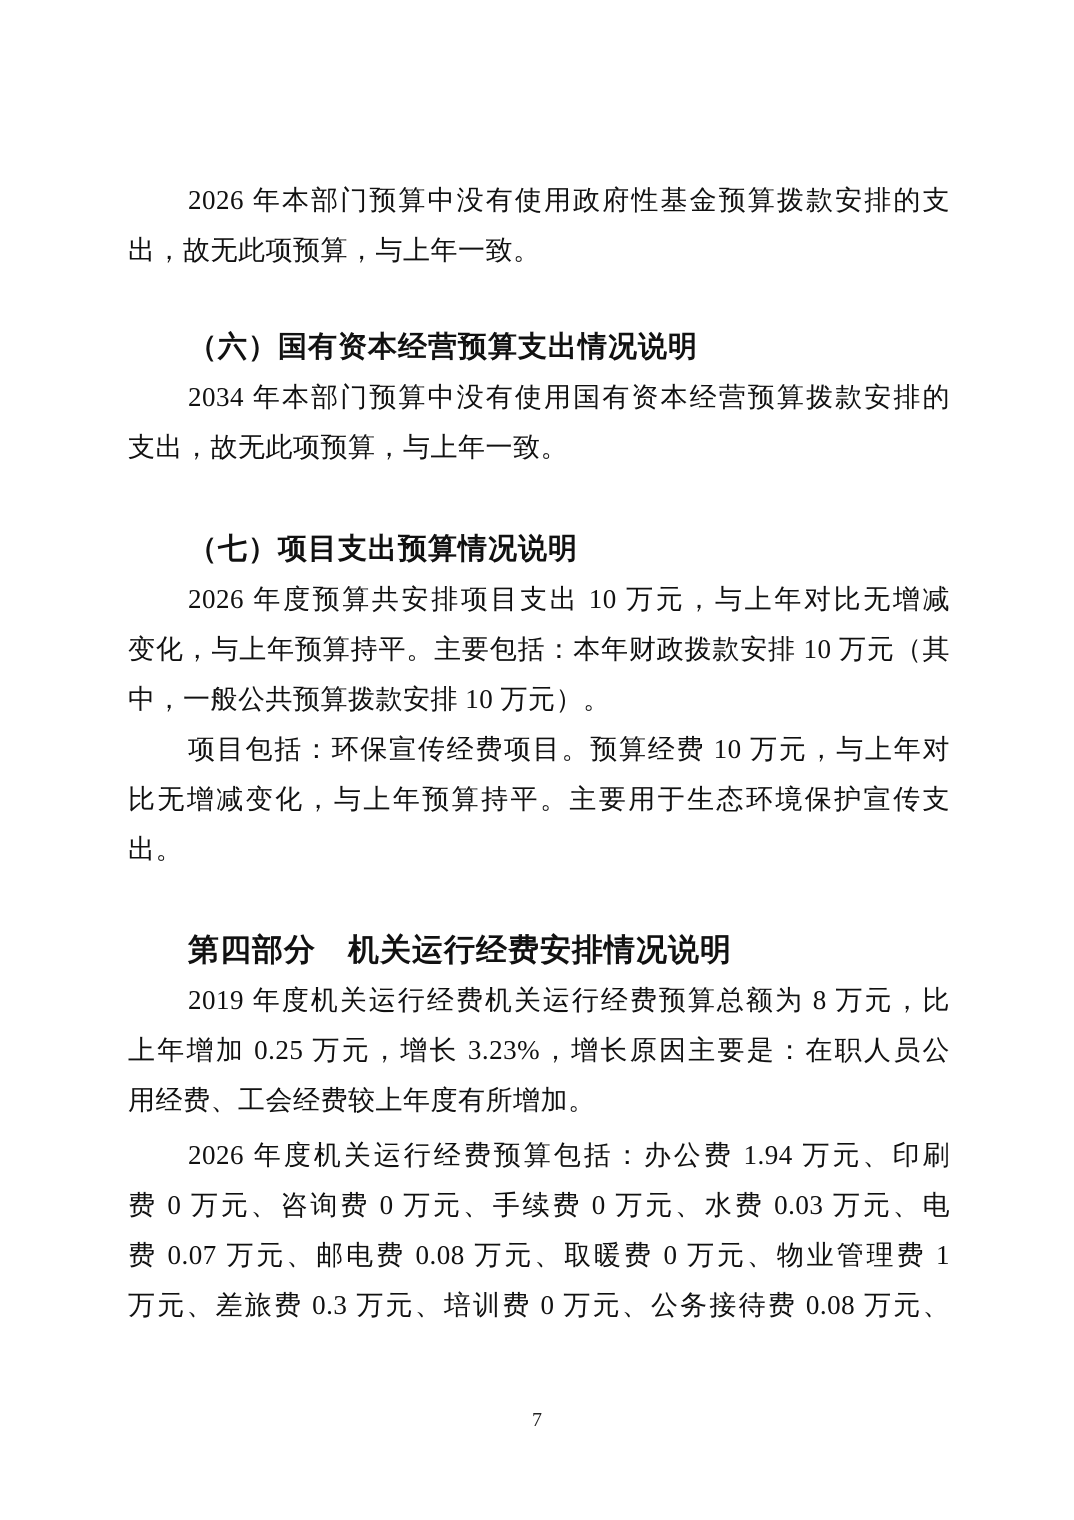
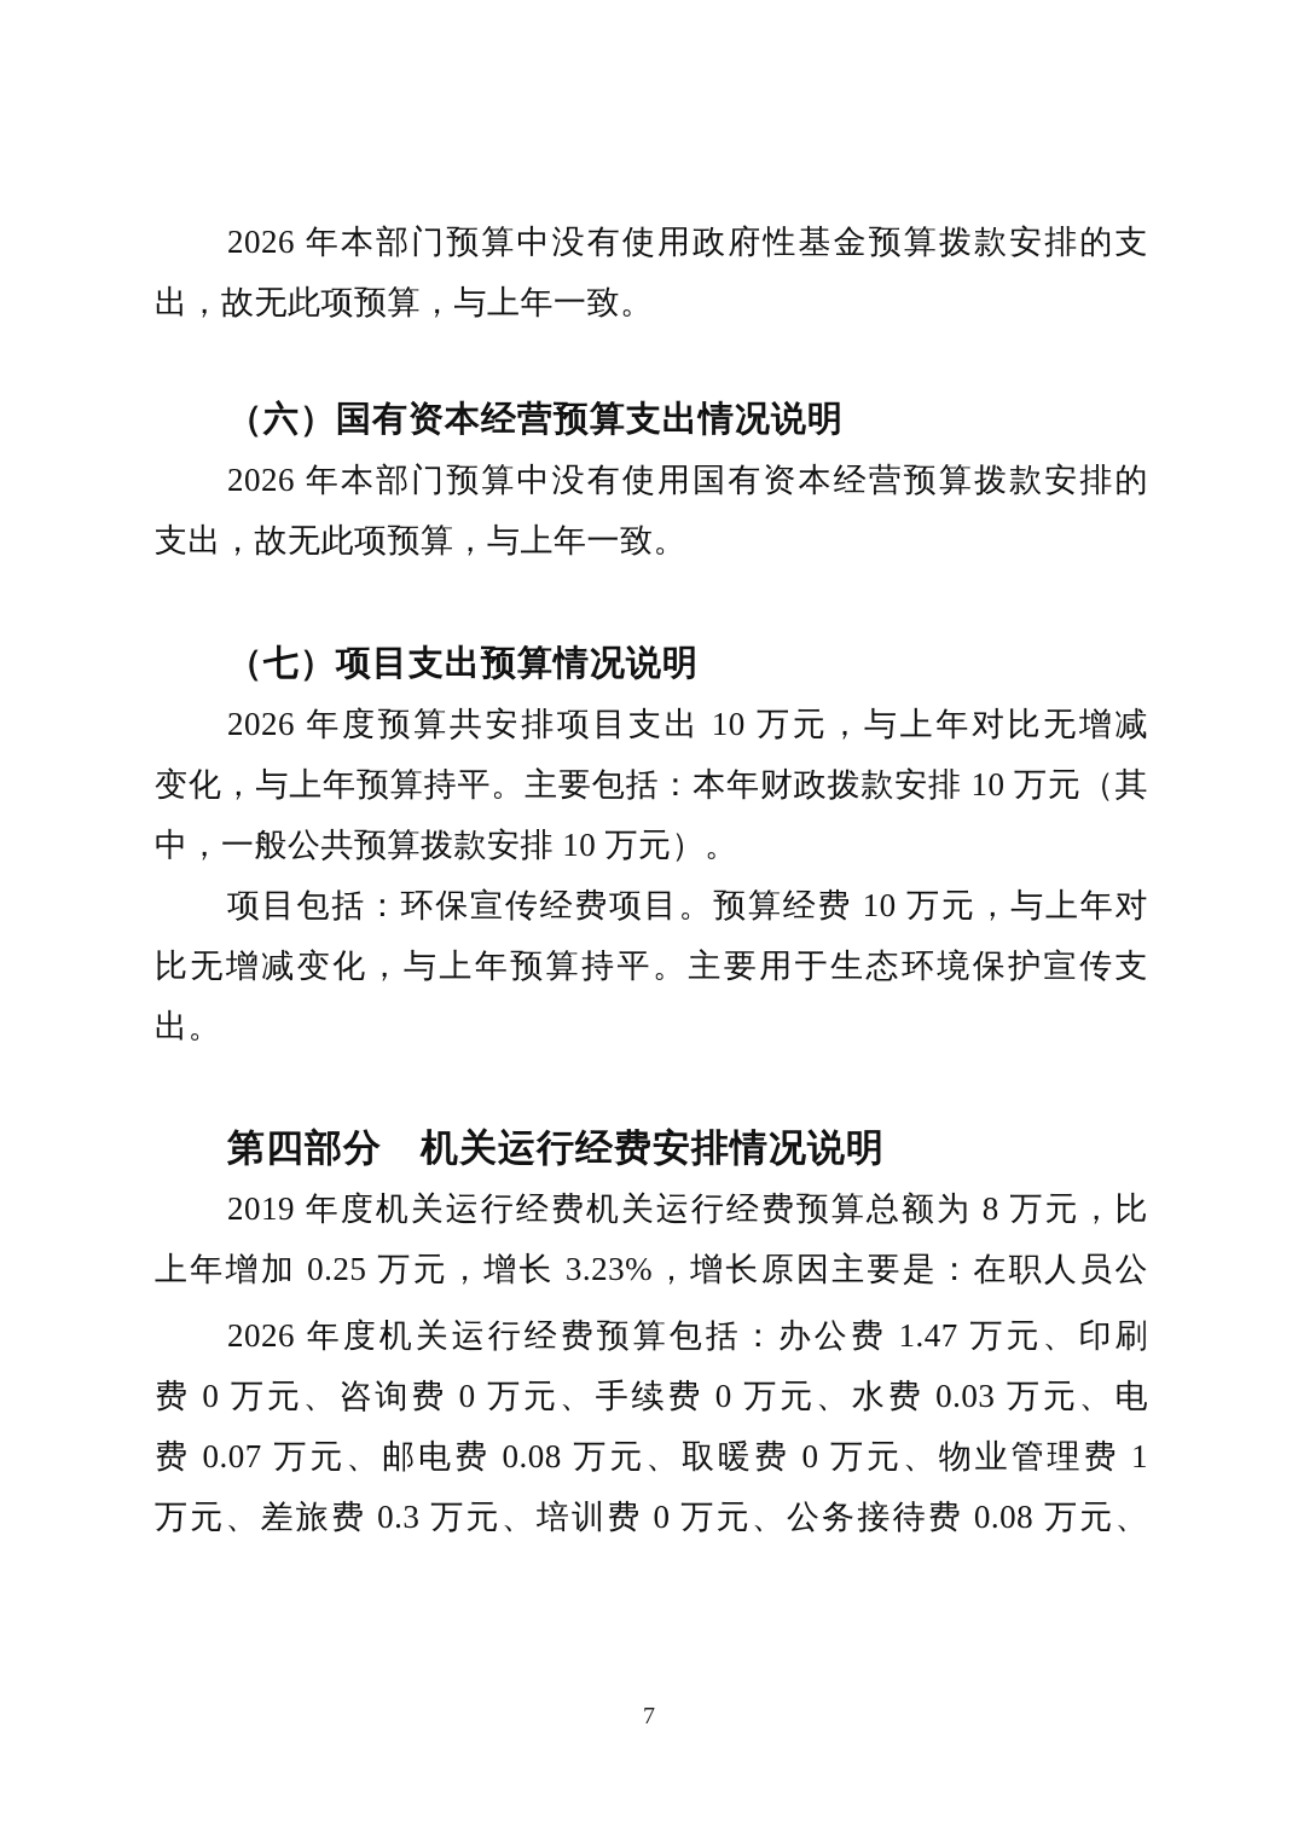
  2026 年本部门预算中没有使用政府性基金预算拨款安排的支
  出，故无此项预算，与上年一致。
  （六）国有资本经营预算支出情况说明
- 2034 年本部门预算中没有使用国有资本经营预算拨款安排的
+ 2026 年本部门预算中没有使用国有资本经营预算拨款安排的
  支出，故无此项预算，与上年一致。
  （七）项目支出预算情况说明
  2026 年度预算共安排项目支出 10 万元，与上年对比无增减
  变化，与上年预算持平。主要包括：本年财政拨款安排 10 万元（其
  中，一般公共预算拨款安排 10 万元）。
  项目包括：环保宣传经费项目。预算经费 10 万元，与上年对
  比无增减变化，与上年预算持平。主要用于生态环境保护宣传支
  出。
  第四部分 机关运行经费安排情况说明
  2019 年度机关运行经费机关运行经费预算总额为 8 万元，比
  上年增加 0.25 万元，增长 3.23%，增长原因主要是：在职人员公
- 用经费、工会经费较上年度有所增加。
- 2026 年度机关运行经费预算包括：办公费 1.94 万元、印刷
+ 2026 年度机关运行经费预算包括：办公费 1.47 万元、印刷
  费 0 万元、咨询费 0 万元、手续费 0 万元、水费 0.03 万元、电
  费 0.07 万元、邮电费 0.08 万元、取暖费 0 万元、物业管理费 1
  万元、差旅费 0.3 万元、培训费 0 万元、公务接待费 0.08 万元、
  7
